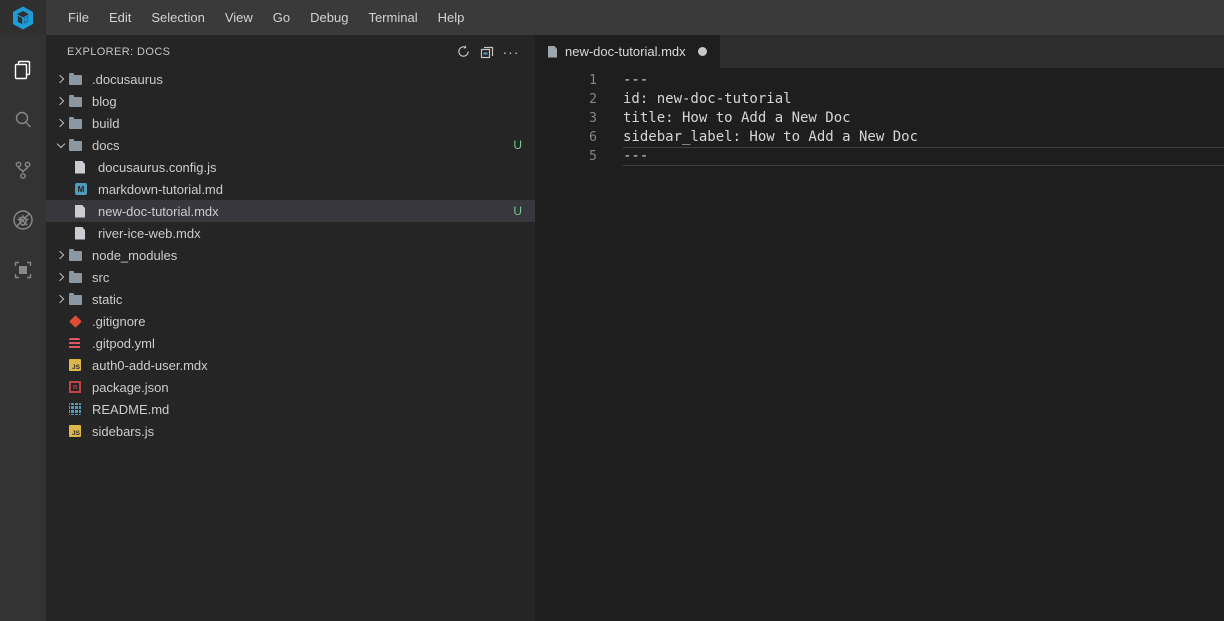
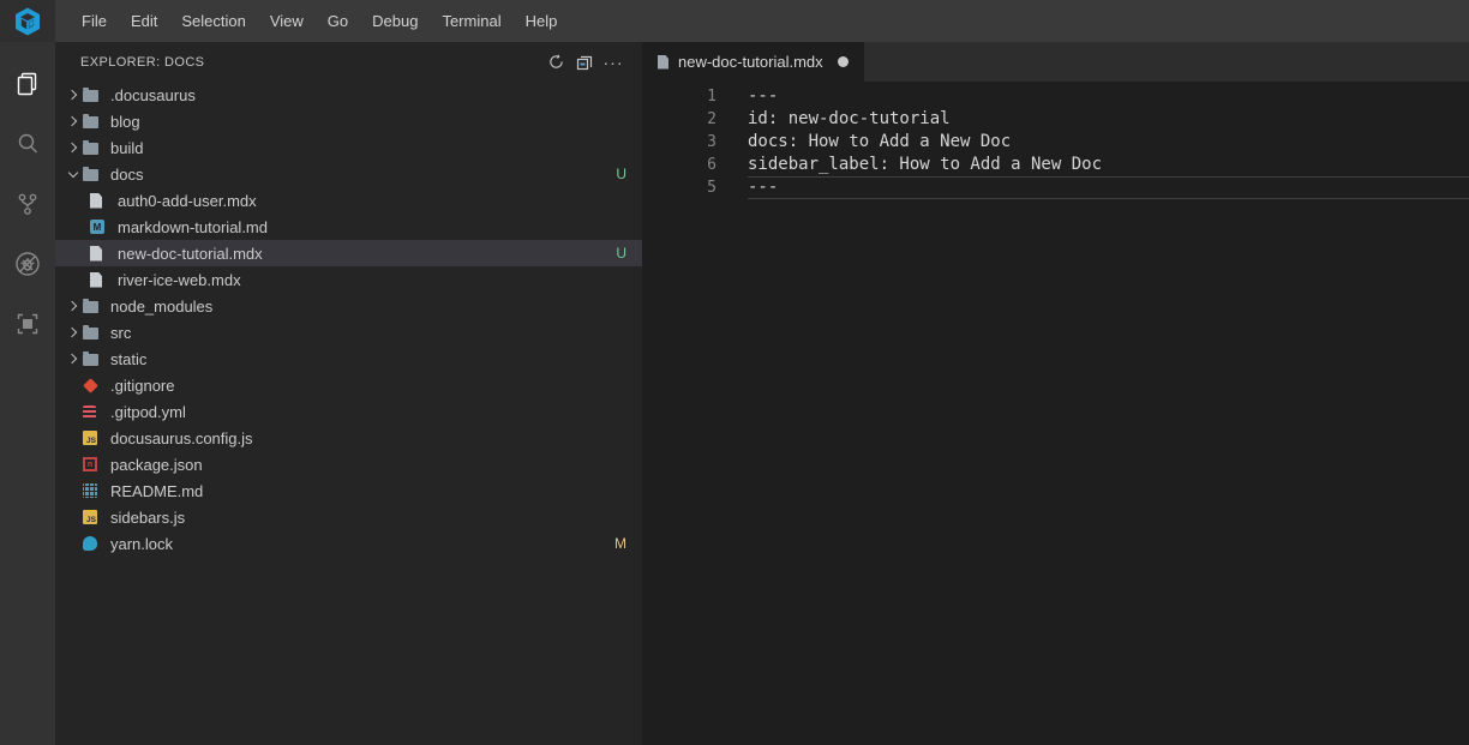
  File
  Edit
  Selection
  View
  Go
  Debug
  Terminal
  Help
  EXPLORER: DOCS
  ···
  .docusaurus
  blog
  build
  docs
  U
- docusaurus.config.js
+ auth0-add-user.mdx
  markdown-tutorial.md
  new-doc-tutorial.mdx
  U
  river-ice-web.mdx
  node_modules
  src
  static
  .gitignore
  .gitpod.yml
- auth0-add-user.mdx
+ docusaurus.config.js
  package.json
  README.md
  sidebars.js
+ yarn.lock
+ M
  new-doc-tutorial.mdx
  1
  ---
  2
  id: new-doc-tutorial
  3
- title: How to Add a New Doc
+ docs: How to Add a New Doc
  6
  sidebar_label: How to Add a New Doc
  5
  ---
